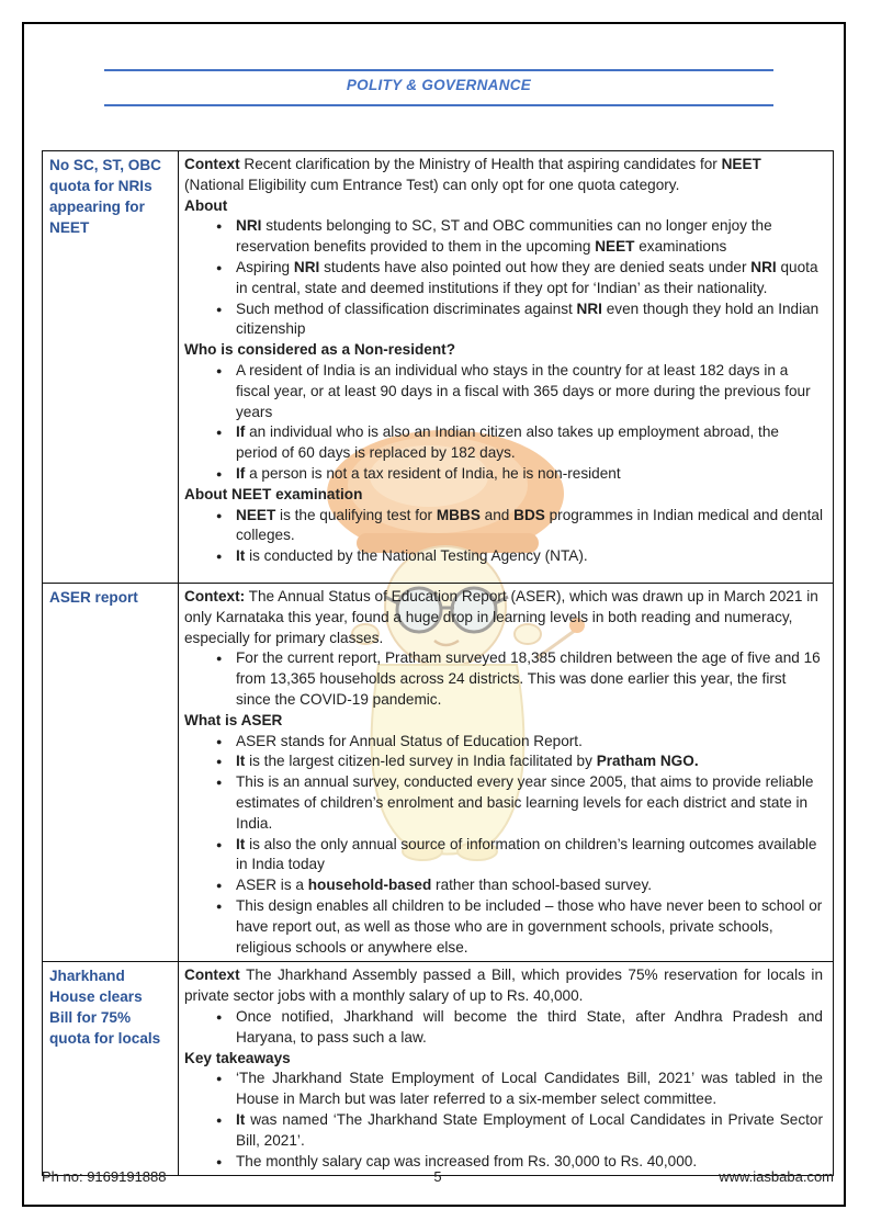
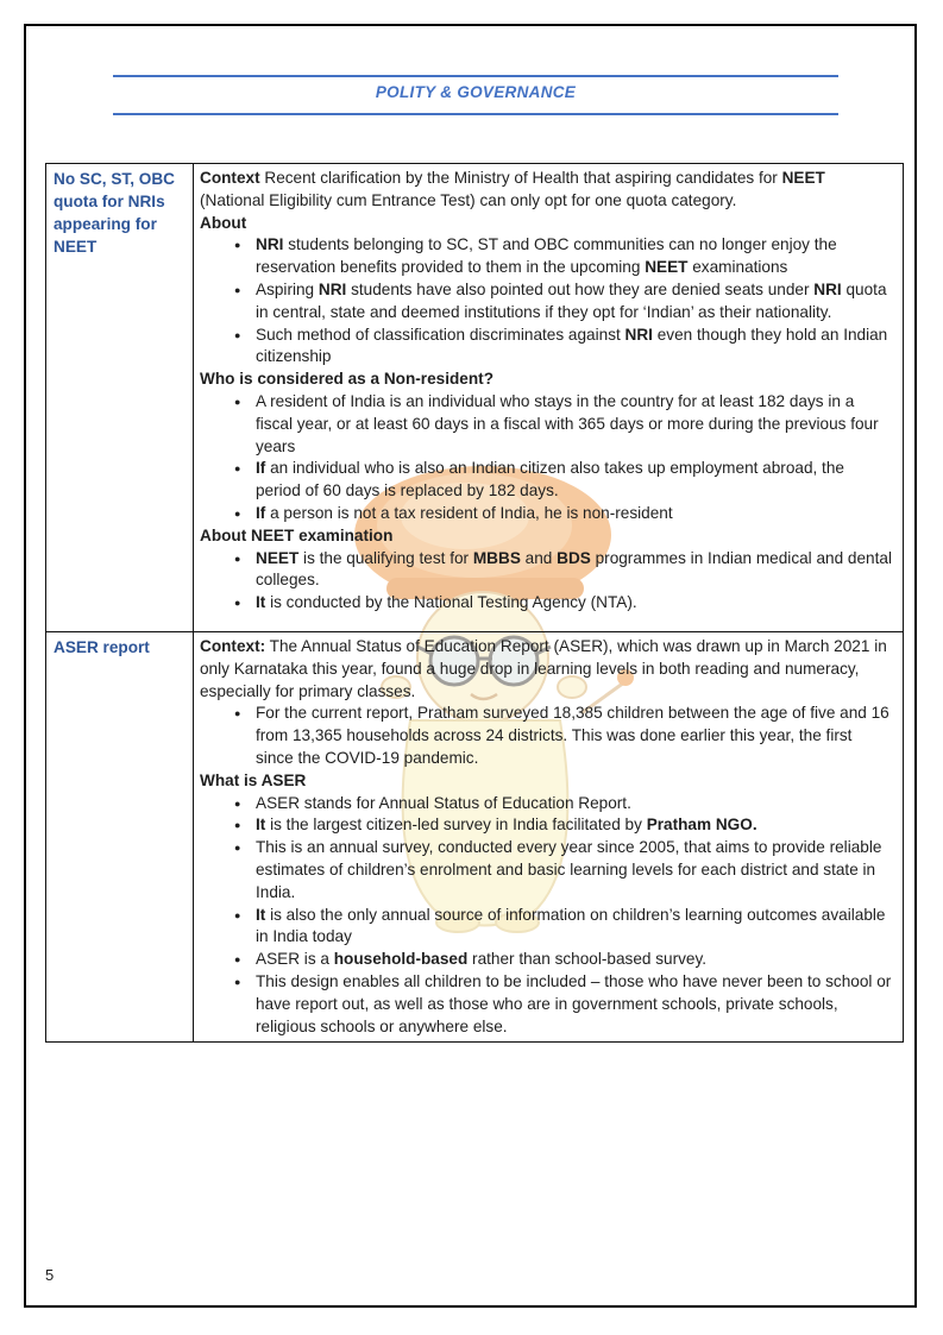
  POLITY & GOVERNANCE
- No SC, ST, OBC quota for NRIs appearing for NEET	Context Recent clarification by the Ministry of Health that aspiring candidates for NEET (National Eligibility cum Entrance Test) can only opt for one quota category.AboutNRI students belonging to SC, ST and OBC communities can no longer enjoy the reservation benefits provided to them in the upcoming NEET examinationsAspiring NRI students have also pointed out how they are denied seats under NRI quota in central, state and deemed institutions if they opt for ‘Indian’ as their nationality.Such method of classification discriminates against NRI even though they hold an Indian citizenshipWho is considered as a Non-resident?A resident of India is an individual who stays in the country for at least 182 days in a fiscal year, or at least 90 days in a fiscal with 365 days or more during the previous four yearsIf an individual who is also an Indian citizen also takes up employment abroad, the period of 60 days is replaced by 182 days.If a person is not a tax resident of India, he is non-residentAbout NEET examinationNEET is the qualifying test for MBBS and BDS programmes in Indian medical and dental colleges.It is conducted by the National Testing Agency (NTA).
+ No SC, ST, OBC quota for NRIs appearing for NEET	Context Recent clarification by the Ministry of Health that aspiring candidates for NEET (National Eligibility cum Entrance Test) can only opt for one quota category.AboutNRI students belonging to SC, ST and OBC communities can no longer enjoy the reservation benefits provided to them in the upcoming NEET examinationsAspiring NRI students have also pointed out how they are denied seats under NRI quota in central, state and deemed institutions if they opt for ‘Indian’ as their nationality.Such method of classification discriminates against NRI even though they hold an Indian citizenshipWho is considered as a Non-resident?A resident of India is an individual who stays in the country for at least 182 days in a fiscal year, or at least 60 days in a fiscal with 365 days or more during the previous four yearsIf an individual who is also an Indian citizen also takes up employment abroad, the period of 60 days is replaced by 182 days.If a person is not a tax resident of India, he is non-residentAbout NEET examinationNEET is the qualifying test for MBBS and BDS programmes in Indian medical and dental colleges.It is conducted by the National Testing Agency (NTA).
  ASER report	Context: The Annual Status of Education Report (ASER), which was drawn up in March 2021 in only Karnataka this year, found a huge drop in learning levels in both reading and numeracy, especially for primary classes.For the current report, Pratham surveyed 18,385 children between the age of five and 16 from 13,365 households across 24 districts. This was done earlier this year, the first since the COVID-19 pandemic.What is ASERASER stands for Annual Status of Education Report.It is the largest citizen-led survey in India facilitated by Pratham NGO.This is an annual survey, conducted every year since 2005, that aims to provide reliable estimates of children’s enrolment and basic learning levels for each district and state in India.It is also the only annual source of information on children’s learning outcomes available in India todayASER is a household-based rather than school-based survey.This design enables all children to be included – those who have never been to school or have report out, as well as those who are in government schools, private schools, religious schools or anywhere else.
- Jharkhand House clears Bill for 75% quota for locals	Context The Jharkhand Assembly passed a Bill, which provides 75% reservation for locals in private sector jobs with a monthly salary of up to Rs. 40,000.Once notified, Jharkhand will become the third State, after Andhra Pradesh and Haryana, to pass such a law.Key takeaways‘The Jharkhand State Employment of Local Candidates Bill, 2021’ was tabled in the House in March but was later referred to a six-member select committee.It was named ‘The Jharkhand State Employment of Local Candidates in Private Sector Bill, 2021’.The monthly salary cap was increased from Rs. 30,000 to Rs. 40,000.
- Ph no: 9169191888
  5
- www.iasbaba.com
